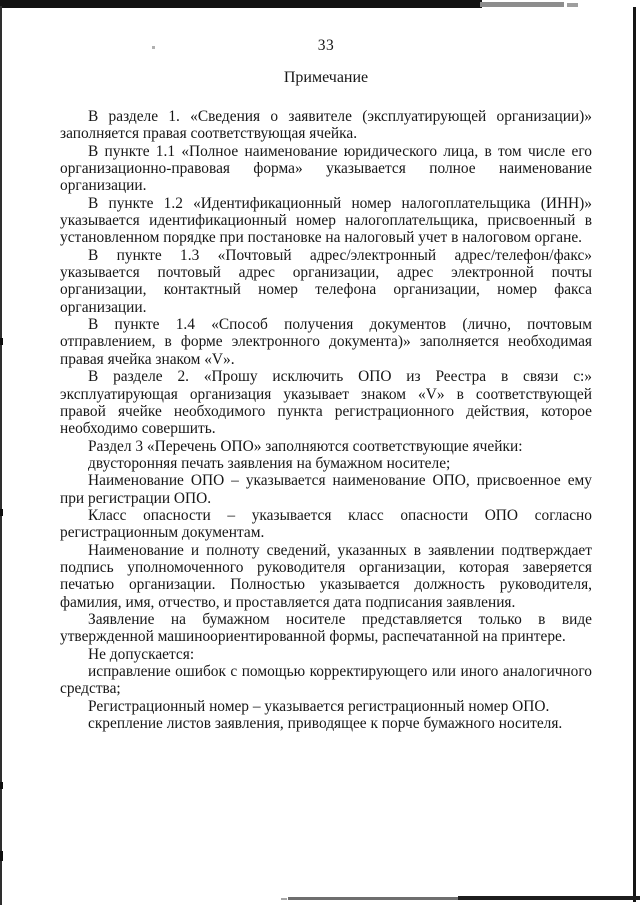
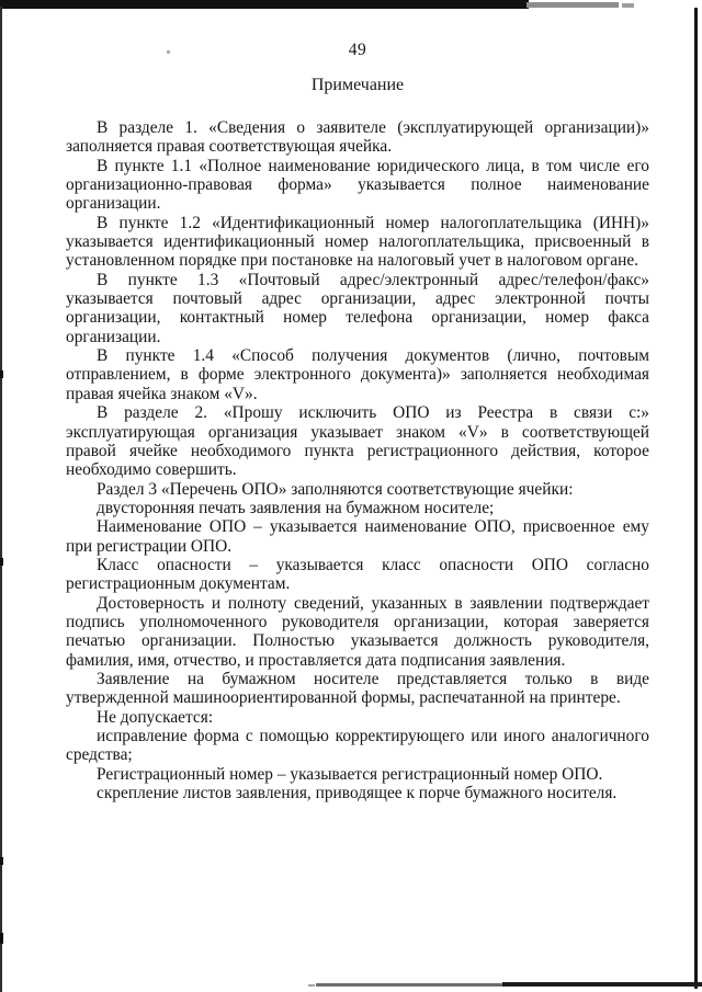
- 33
+ 49
  Примечание
  В разделе 1. «Сведения о заявителе (эксплуатирующей организации)» заполняется правая соответствующая ячейка.
  В пункте 1.1 «Полное наименование юридического лица, в том числе его организационно-правовая форма» указывается полное наименование организации.
  В пункте 1.2 «Идентификационный номер налогоплательщика (ИНН)» указывается идентификационный номер налогоплательщика, присвоенный в установленном порядке при постановке на налоговый учет в налоговом органе.
  В пункте 1.3 «Почтовый адрес/электронный адрес/телефон/факс» указывается почтовый адрес организации, адрес электронной почты организации, контактный номер телефона организации, номер факса организации.
  В пункте 1.4 «Способ получения документов (лично, почтовым отправлением, в форме электронного документа)» заполняется необходимая правая ячейка знаком «V».
  В разделе 2. «Прошу исключить ОПО из Реестра в связи с:» эксплуатирующая организация указывает знаком «V» в соответствующей правой ячейке необходимого пункта регистрационного действия, которое необходимо совершить.
  Раздел 3 «Перечень ОПО» заполняются соответствующие ячейки:
  двусторонняя печать заявления на бумажном носителе;
  Наименование ОПО – указывается наименование ОПО, присвоенное ему при регистрации ОПО.
  Класс опасности – указывается класс опасности ОПО согласно регистрационным документам.
- Наименование и полноту сведений, указанных в заявлении подтверждает подпись уполномоченного руководителя организации, которая заверяется печатью организации. Полностью указывается должность руководителя, фамилия, имя, отчество, и проставляется дата подписания заявления.
+ Достоверность и полноту сведений, указанных в заявлении подтверждает подпись уполномоченного руководителя организации, которая заверяется печатью организации. Полностью указывается должность руководителя, фамилия, имя, отчество, и проставляется дата подписания заявления.
  Заявление на бумажном носителе представляется только в виде утвержденной машиноориентированной формы, распечатанной на принтере.
  Не допускается:
- исправление ошибок с помощью корректирующего или иного аналогичного средства;
+ исправление форма с помощью корректирующего или иного аналогичного средства;
  Регистрационный номер – указывается регистрационный номер ОПО.
  скрепление листов заявления, приводящее к порче бумажного носителя.
